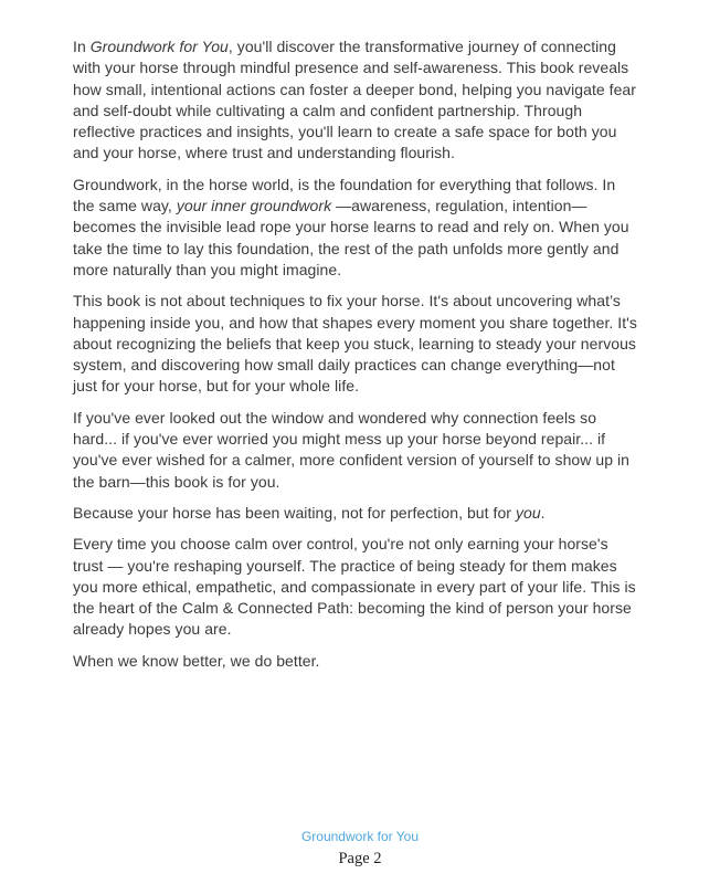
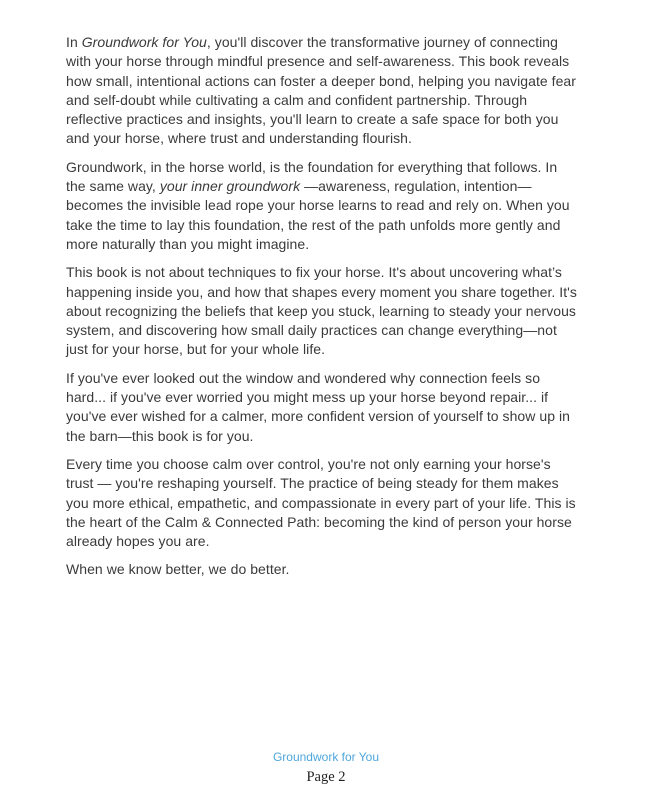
  In Groundwork for You, you'll discover the transformative journey of connecting with your horse through mindful presence and self-awareness. This book reveals how small, intentional actions can foster a deeper bond, helping you navigate fear and self-doubt while cultivating a calm and confident partnership. Through reflective practices and insights, you'll learn to create a safe space for both you and your horse, where trust and understanding flourish.
  Groundwork, in the horse world, is the foundation for everything that follows. In the same way, your inner groundwork —awareness, regulation, intention—becomes the invisible lead rope your horse learns to read and rely on. When you take the time to lay this foundation, the rest of the path unfolds more gently and more naturally than you might imagine.
  This book is not about techniques to fix your horse. It's about uncovering what’s happening inside you, and how that shapes every moment you share together. It's about recognizing the beliefs that keep you stuck, learning to steady your nervous system, and discovering how small daily practices can change everything—not just for your horse, but for your whole life.
  If you've ever looked out the window and wondered why connection feels so hard... if you've ever worried you might mess up your horse beyond repair... if you've ever wished for a calmer, more confident version of yourself to show up in the barn—this book is for you.
- Because your horse has been waiting, not for perfection, but for you.
  Every time you choose calm over control, you're not only earning your horse's trust — you're reshaping yourself. The practice of being steady for them makes you more ethical, empathetic, and compassionate in every part of your life. This is the heart of the Calm & Connected Path: becoming the kind of person your horse already hopes you are.
  When we know better, we do better.
  Groundwork for You
  Page 2
